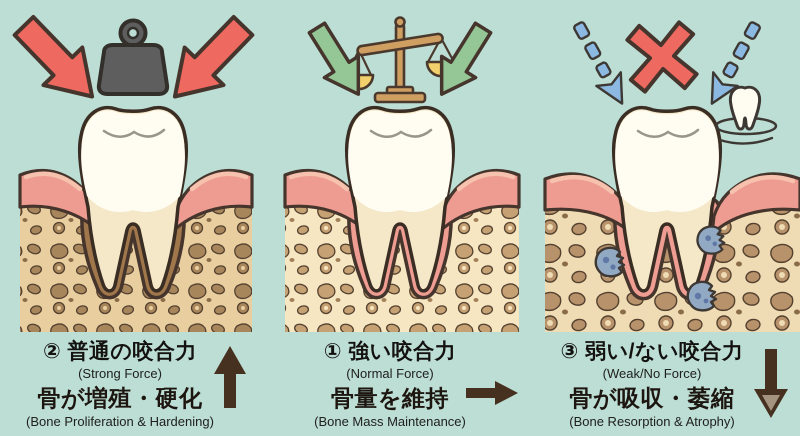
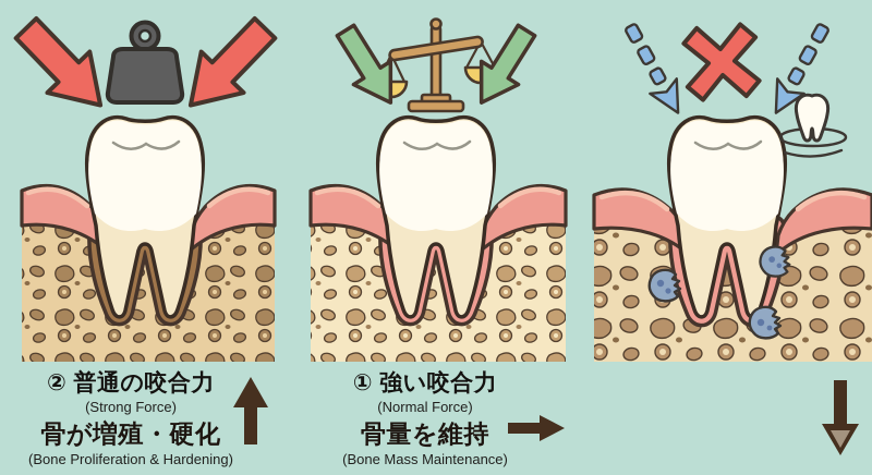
  ② 普通の咬合力
  (Strong Force)
  骨が増殖・硬化
  (Bone Proliferation & Hardening)
  ① 強い咬合力
  (Normal Force)
  骨量を維持
  (Bone Mass Maintenance)
- ③ 弱い/ない咬合力
- (Weak/No Force)
- 骨が吸収・萎縮
- (Bone Resorption & Atrophy)
